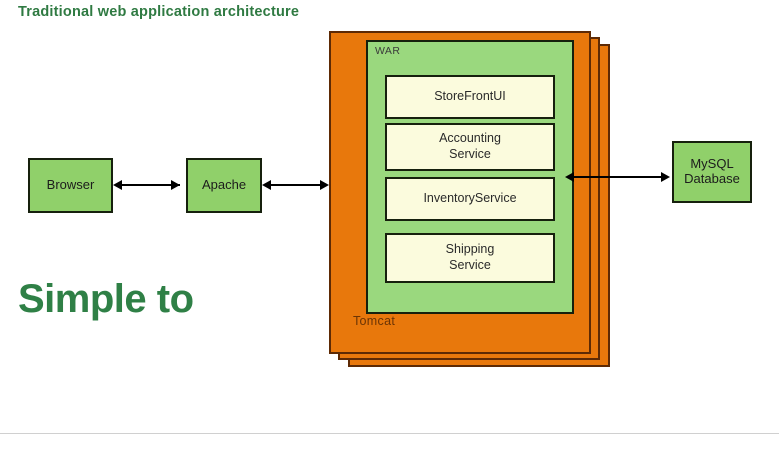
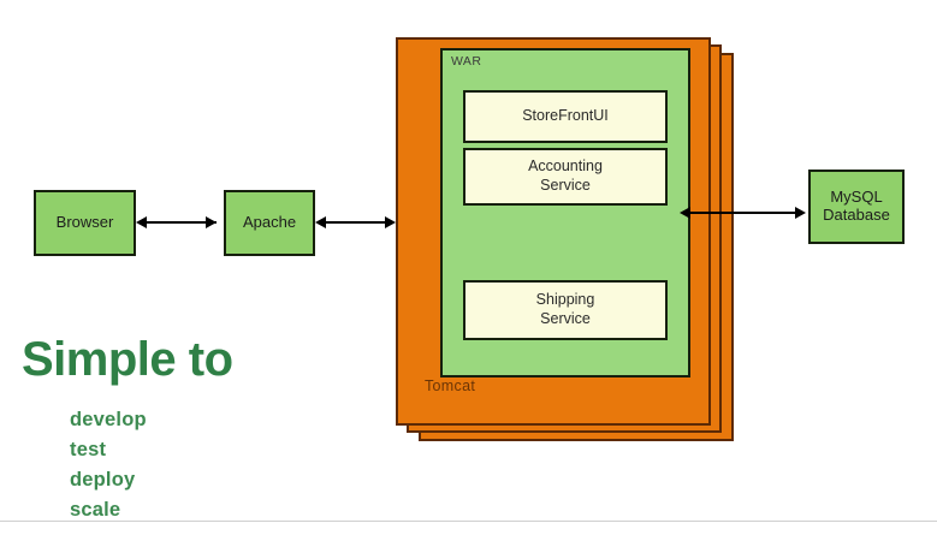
- Traditional web application architecture
  WAR
  StoreFrontUI
  Accounting
  Service
- InventoryService
  Shipping
  Service
  Tomcat
  Browser
  Apache
  MySQL
  Database
  Simple to
+ develop
+ test
+ deploy
+ scale
